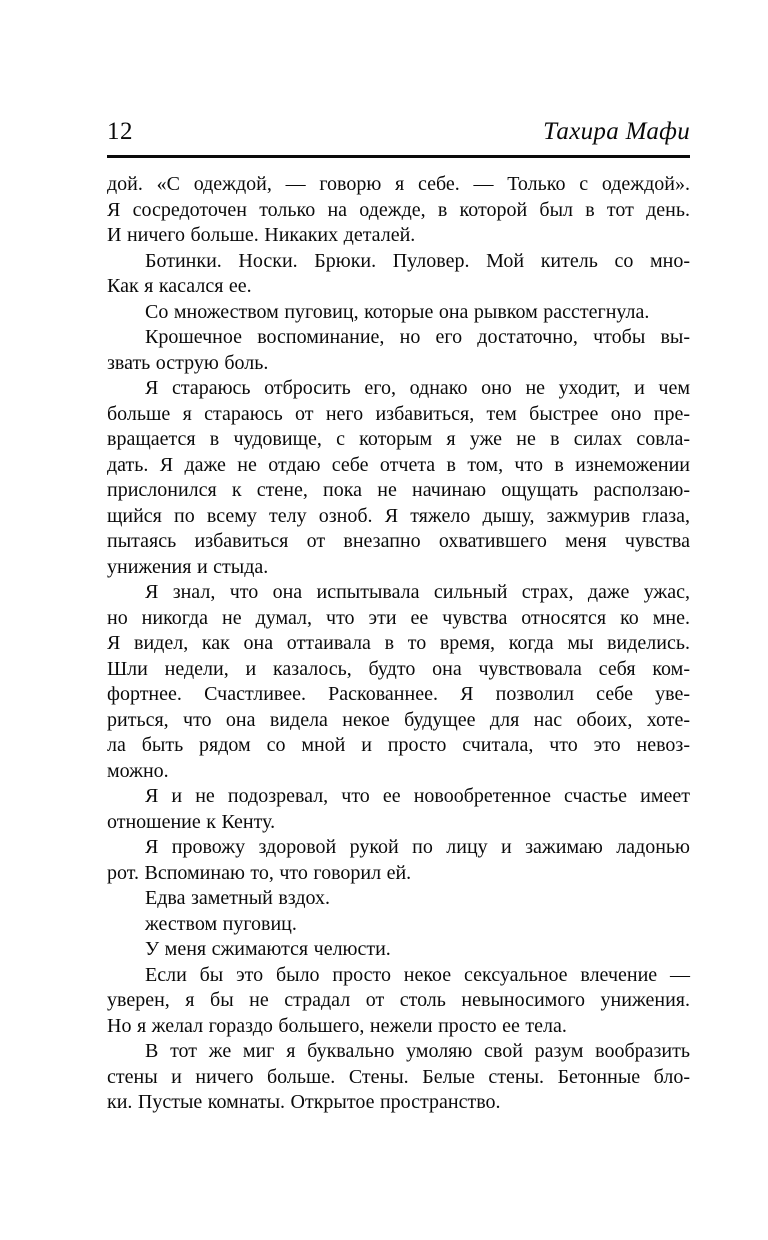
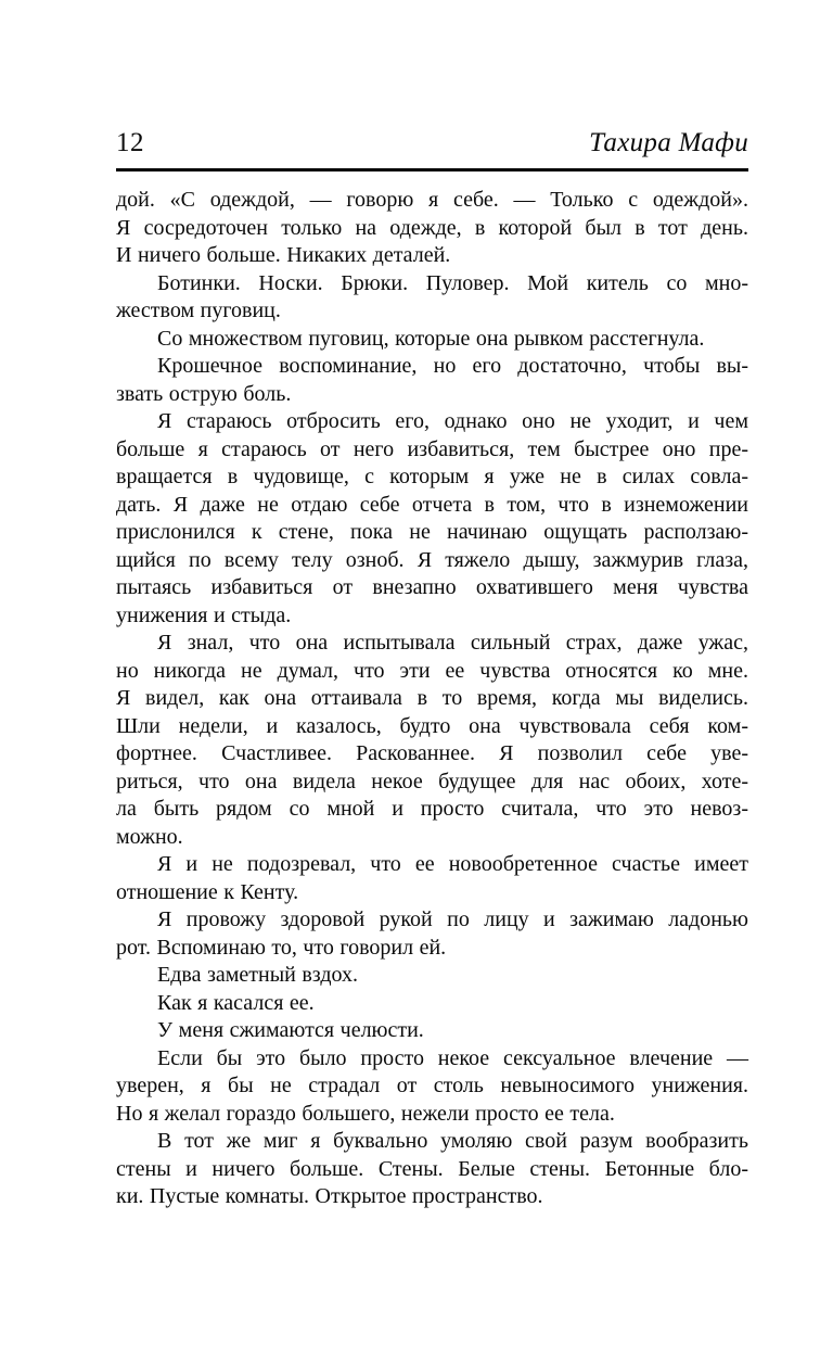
  12
  Тахира Мафи
  дой. «С одеждой, — говорю я себе. — Только с одеждой».
  Я сосредоточен только на одежде, в которой был в тот день.
  И ничего больше. Никаких деталей.
  Ботинки. Носки. Брюки. Пуловер. Мой китель со мно-
- Как я касался ее.
+ жеством пуговиц.
  Со множеством пуговиц, которые она рывком расстегнула.
  Крошечное воспоминание, но его достаточно, чтобы вы-
  звать острую боль.
  Я стараюсь отбросить его, однако оно не уходит, и чем
  больше я стараюсь от него избавиться, тем быстрее оно пре-
  вращается в чудовище, с которым я уже не в силах совла-
  дать. Я даже не отдаю себе отчета в том, что в изнеможении
  прислонился к стене, пока не начинаю ощущать расползаю-
  щийся по всему телу озноб. Я тяжело дышу, зажмурив глаза,
  пытаясь избавиться от внезапно охватившего меня чувства
  унижения и стыда.
  Я знал, что она испытывала сильный страх, даже ужас,
  но никогда не думал, что эти ее чувства относятся ко мне.
  Я видел, как она оттаивала в то время, когда мы виделись.
  Шли недели, и казалось, будто она чувствовала себя ком-
  фортнее. Счастливее. Раскованнее. Я позволил себе уве-
  риться, что она видела некое будущее для нас обоих, хоте-
  ла быть рядом со мной и просто считала, что это невоз-
  можно.
  Я и не подозревал, что ее новообретенное счастье имеет
  отношение к Кенту.
  Я провожу здоровой рукой по лицу и зажимаю ладонью
  рот. Вспоминаю то, что говорил ей.
  Едва заметный вздох.
- жеством пуговиц.
+ Как я касался ее.
  У меня сжимаются челюсти.
  Если бы это было просто некое сексуальное влечение —
  уверен, я бы не страдал от столь невыносимого унижения.
  Но я желал гораздо большего, нежели просто ее тела.
  В тот же миг я буквально умоляю свой разум вообразить
  стены и ничего больше. Стены. Белые стены. Бетонные бло-
  ки. Пустые комнаты. Открытое пространство.
